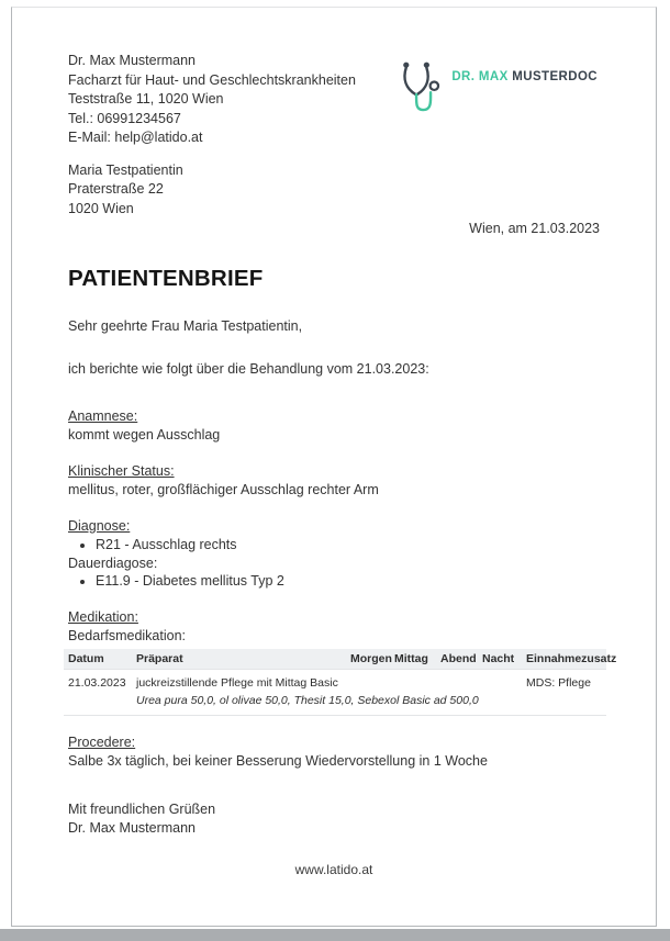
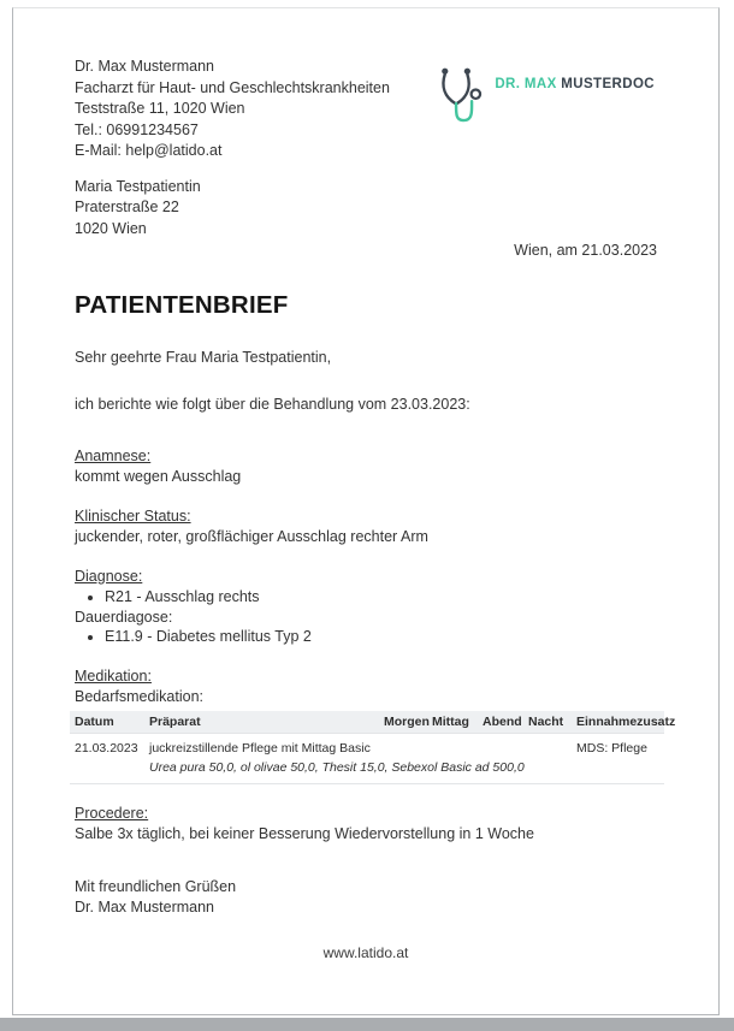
  Dr. Max Mustermann
  Facharzt für Haut- und Geschlechtskrankheiten
  Teststraße 11, 1020 Wien
  Tel.: 06991234567
  E-Mail: help@latido.at
  DR. MAX MUSTERDOC
  Maria Testpatientin
  Praterstraße 22
  1020 Wien
  Wien, am 21.03.2023
  PATIENTENBRIEF
  Sehr geehrte Frau Maria Testpatientin,
- ich berichte wie folgt über die Behandlung vom 21.03.2023:
+ ich berichte wie folgt über die Behandlung vom 23.03.2023:
  Anamnese:
  kommt wegen Ausschlag
  Klinischer Status:
- mellitus, roter, großflächiger Ausschlag rechter Arm
+ juckender, roter, großflächiger Ausschlag rechter Arm
  Diagnose:
  R21 - Ausschlag rechts
  Dauerdiagose:
  E11.9 - Diabetes mellitus Typ 2
  Medikation:
  Bedarfsmedikation:
  Datum
  Präparat
  Morgen
  Mittag
  Abend
  Nacht
  Einnahmezusatz
  21.03.2023
  juckreizstillende Pflege mit Mittag Basic
  MDS: Pflege
  Urea pura 50,0, ol olivae 50,0, Thesit 15,0, Sebexol Basic ad 500,0
  Procedere:
  Salbe 3x täglich, bei keiner Besserung Wiedervorstellung in 1 Woche
  Mit freundlichen Grüßen
  Dr. Max Mustermann
  www.latido.at
